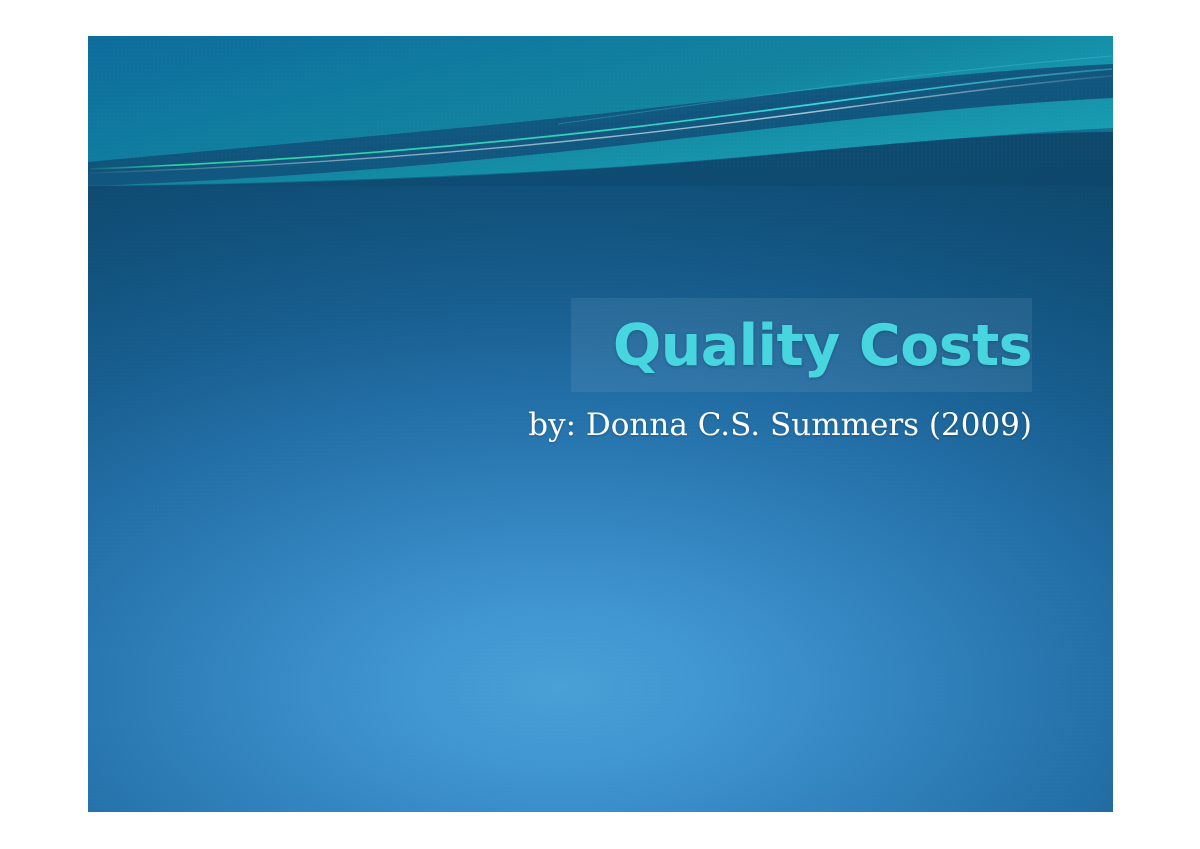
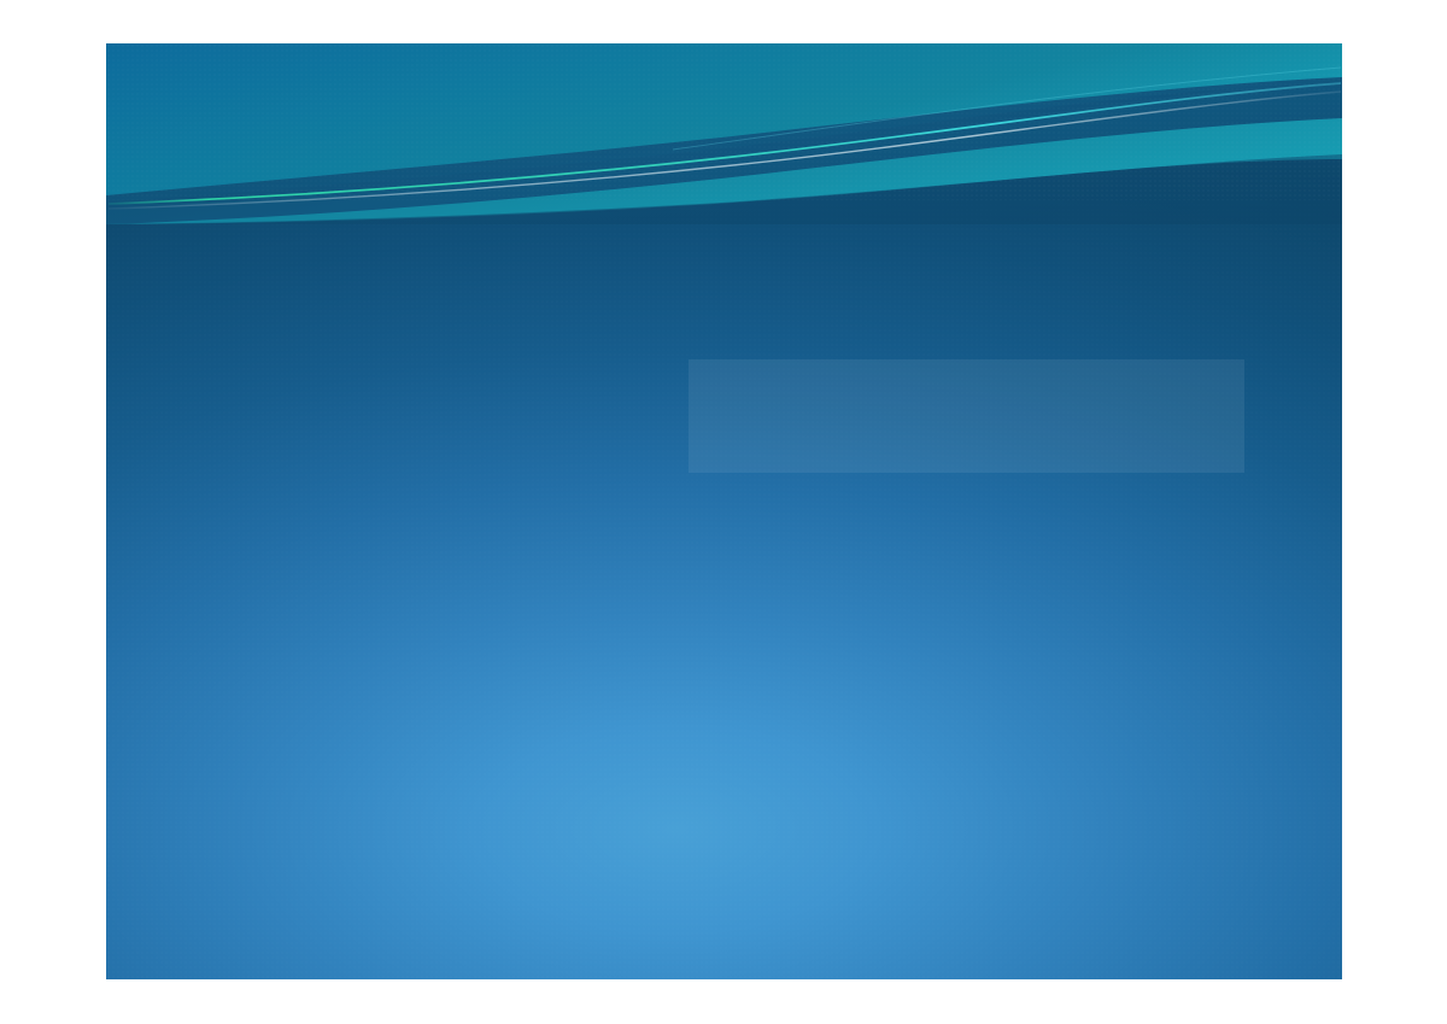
- Quality Costs
- by: Donna C.S. Summers (2009)
